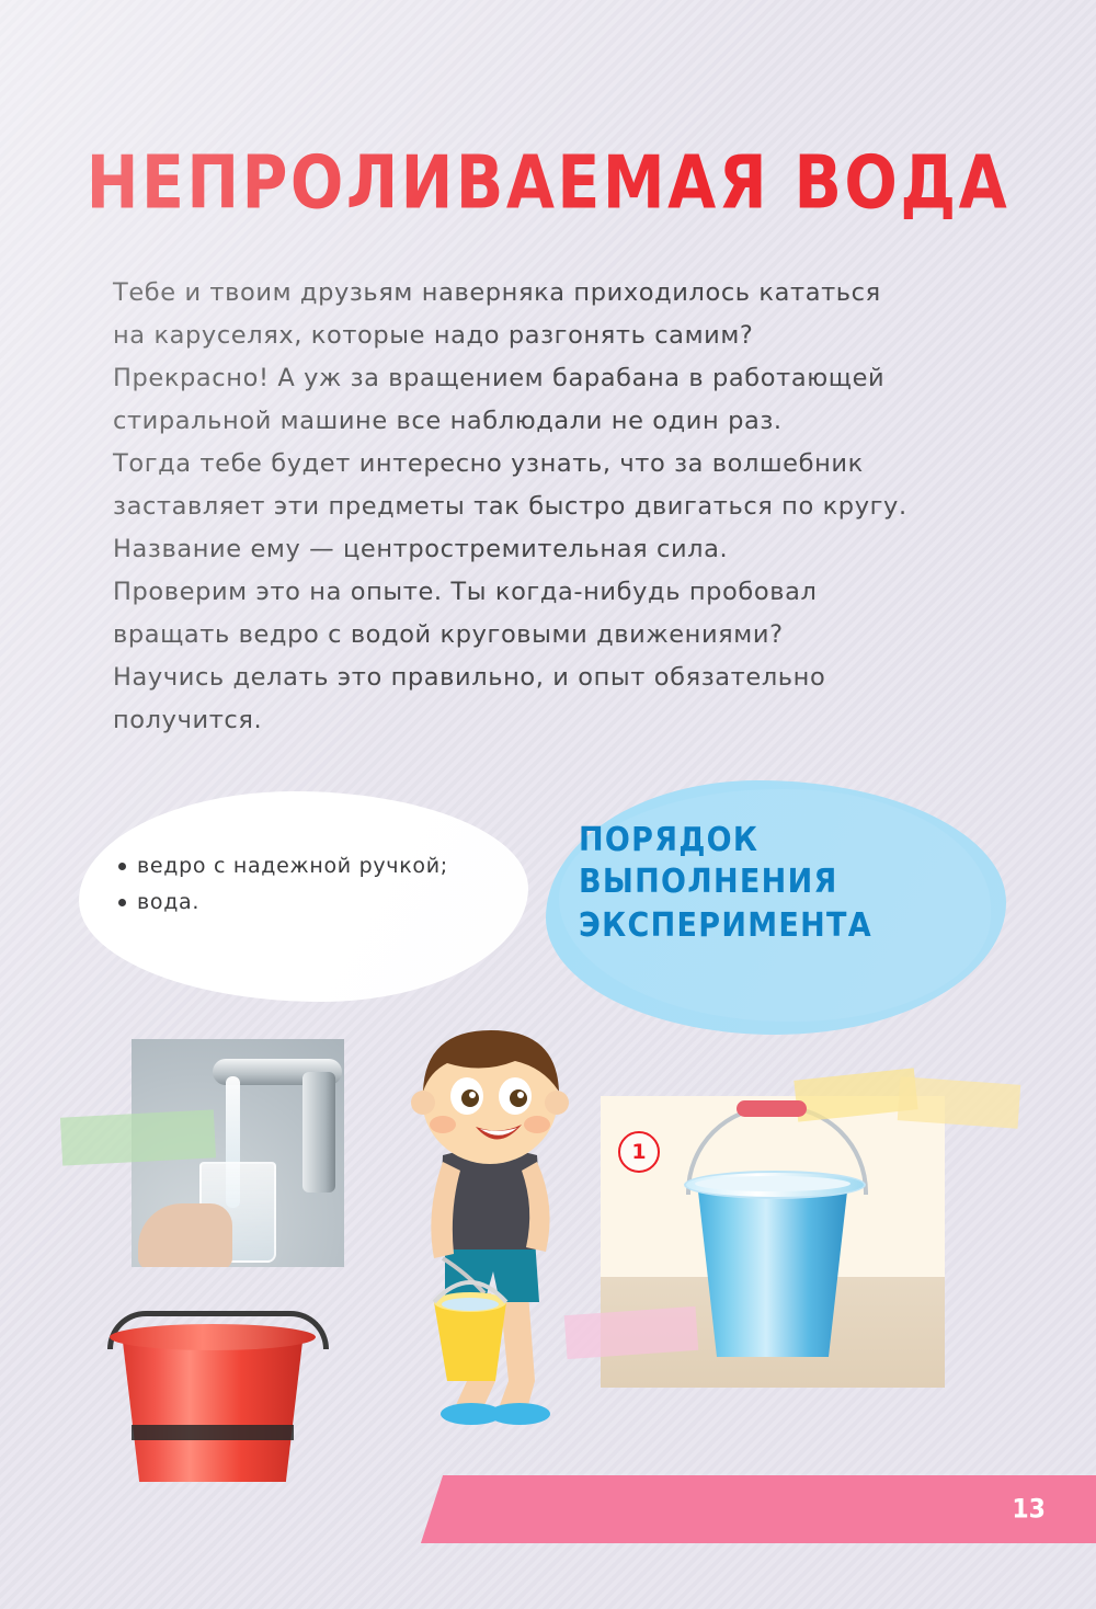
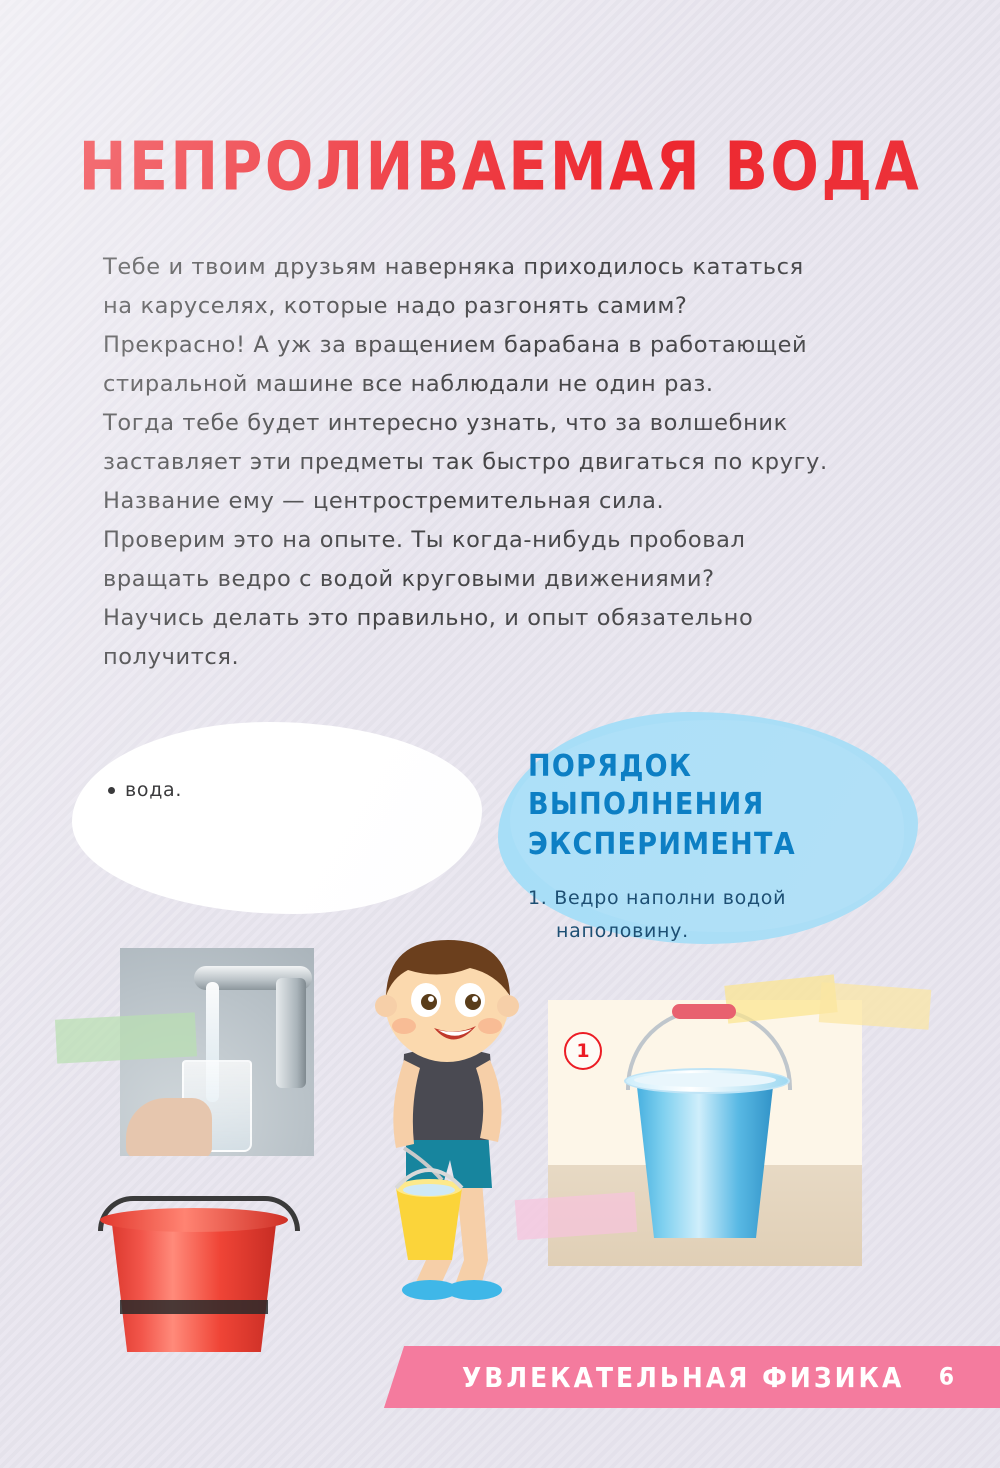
- ведро с надежной ручкой;
  вода.
  ПОРЯДОК ВЫПОЛНЕНИЯ
  ЭКСПЕРИМЕНТА
+ 1. Ведро наполни водой
+ наполовину.
  1
+ УВЛЕКАТЕЛЬНАЯ ФИЗИКА
- 13
+ 6
